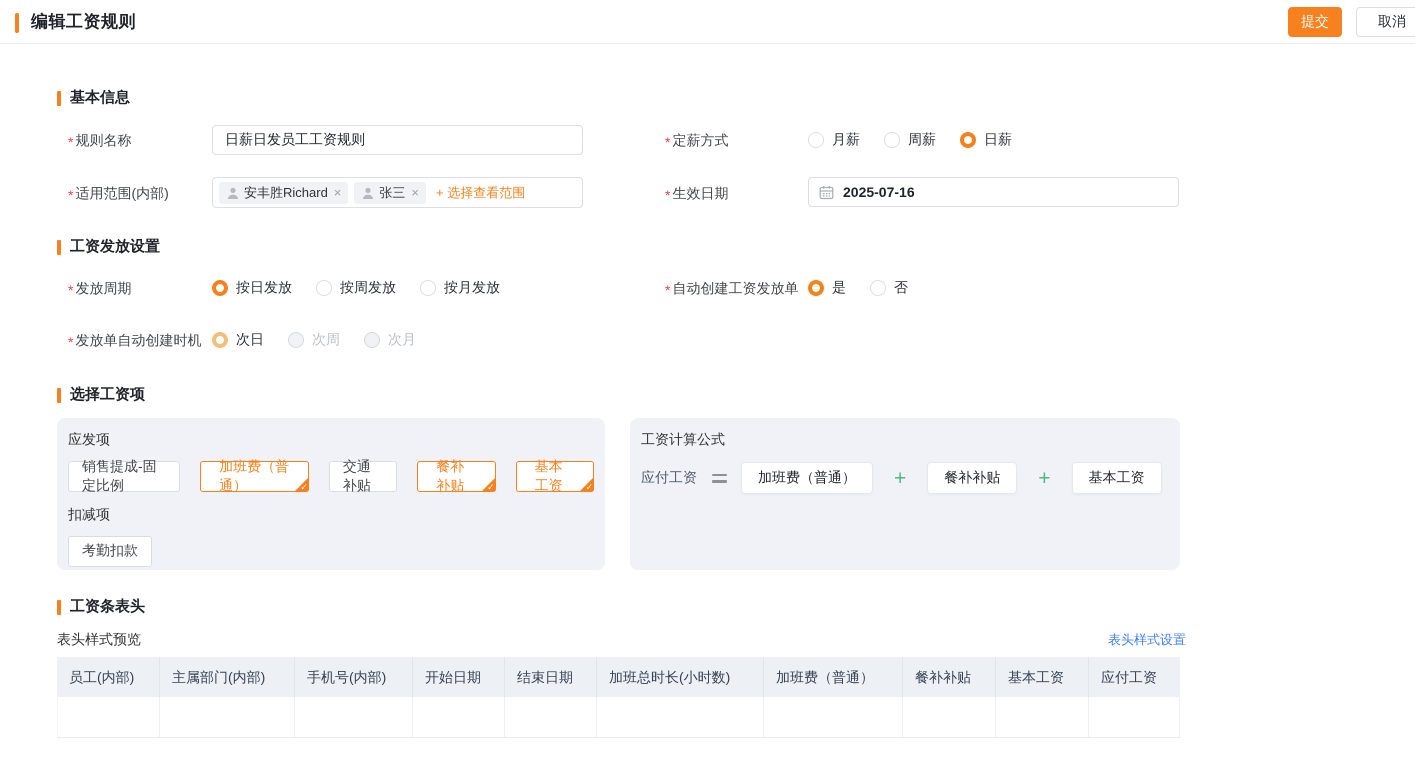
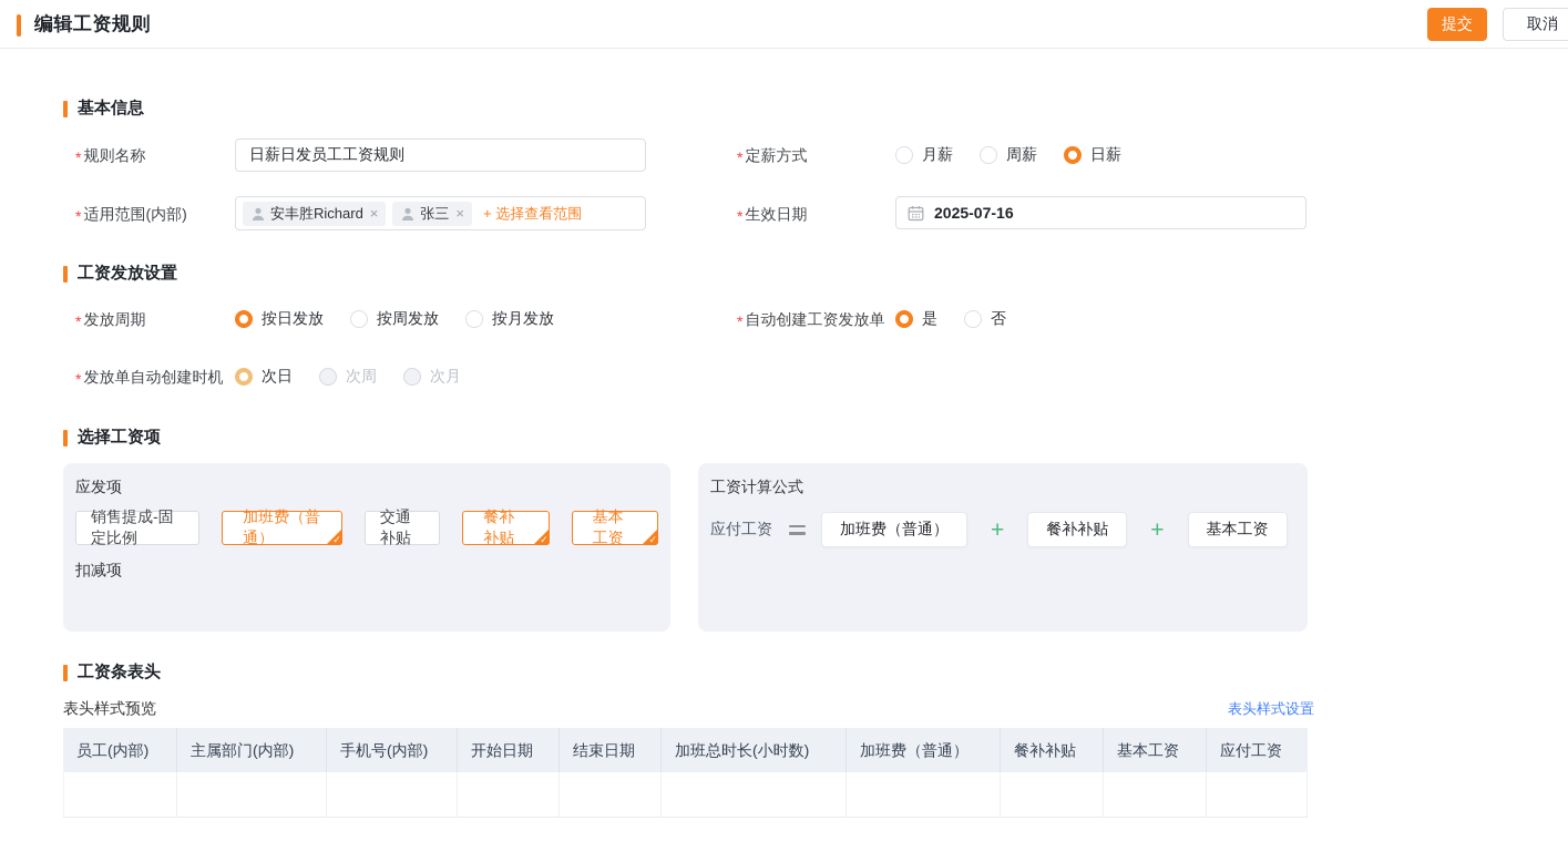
  编辑工资规则
  提交
  取消
  基本信息
  *
  规则名称
  日薪日发员工工资规则
  *
  定薪方式
  月薪
  周薪
  日薪
  *
  适用范围(内部)
  安丰胜Richard
  ×
  张三
  ×
  + 选择查看范围
  *
  生效日期
  2025-07-16
  工资发放设置
  *
  发放周期
  按日发放
  按周发放
  按月发放
  *
  自动创建工资发放单
  是
  否
  *
  发放单自动创建时机
  次日
  次周
  次月
  选择工资项
  应发项
  销售提成-固定比例
  加班费（普通）
  ✓
  交通补贴
  餐补补贴
  ✓
  基本工资
  ✓
  扣减项
- 考勤扣款
  工资计算公式
  应付工资
  加班费（普通）
  +
  餐补补贴
  +
  基本工资
  工资条表头
  表头样式预览
  表头样式设置
  员工(内部)
  主属部门(内部)
  手机号(内部)
  开始日期
  结束日期
  加班总时长(小时数)
  加班费（普通）
  餐补补贴
  基本工资
  应付工资
